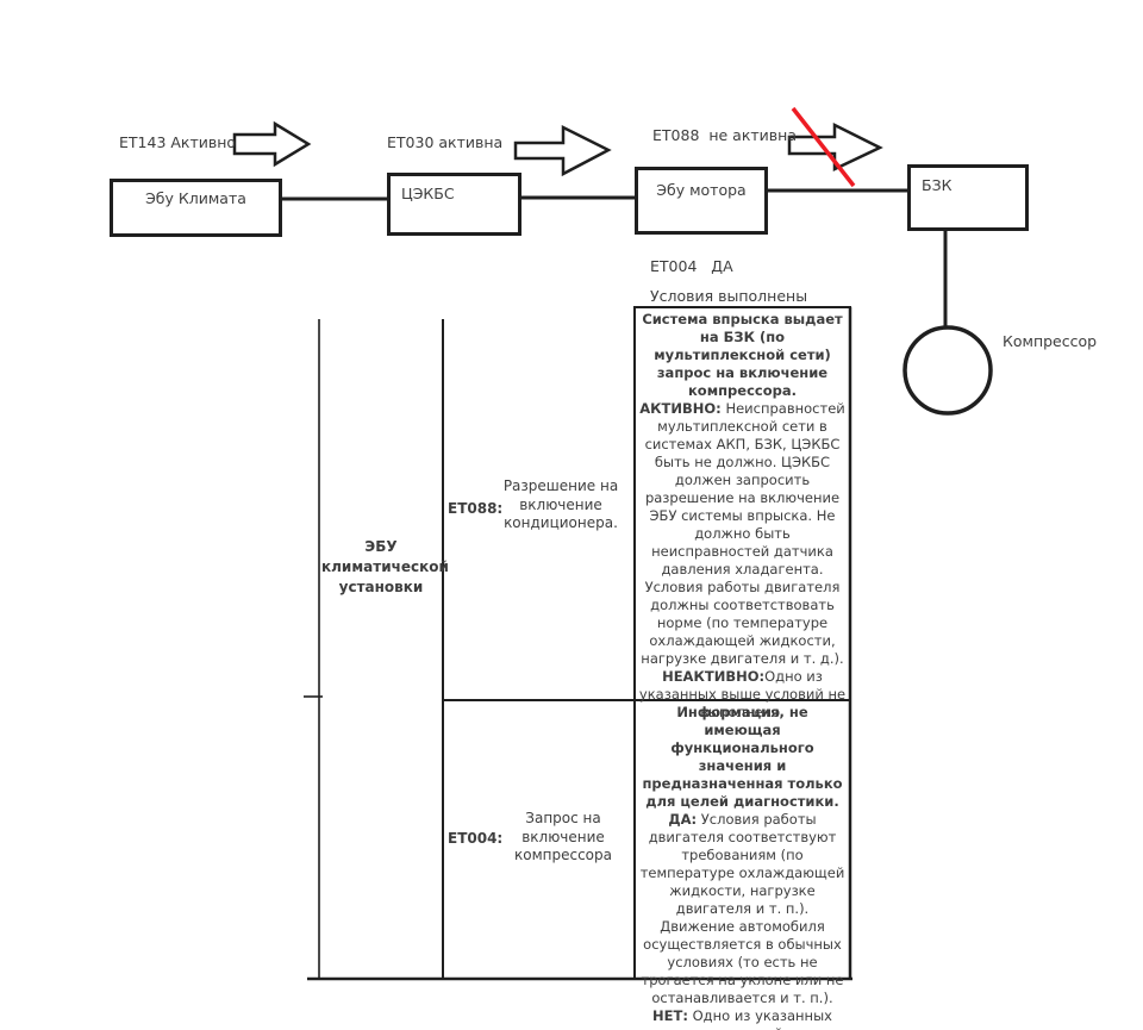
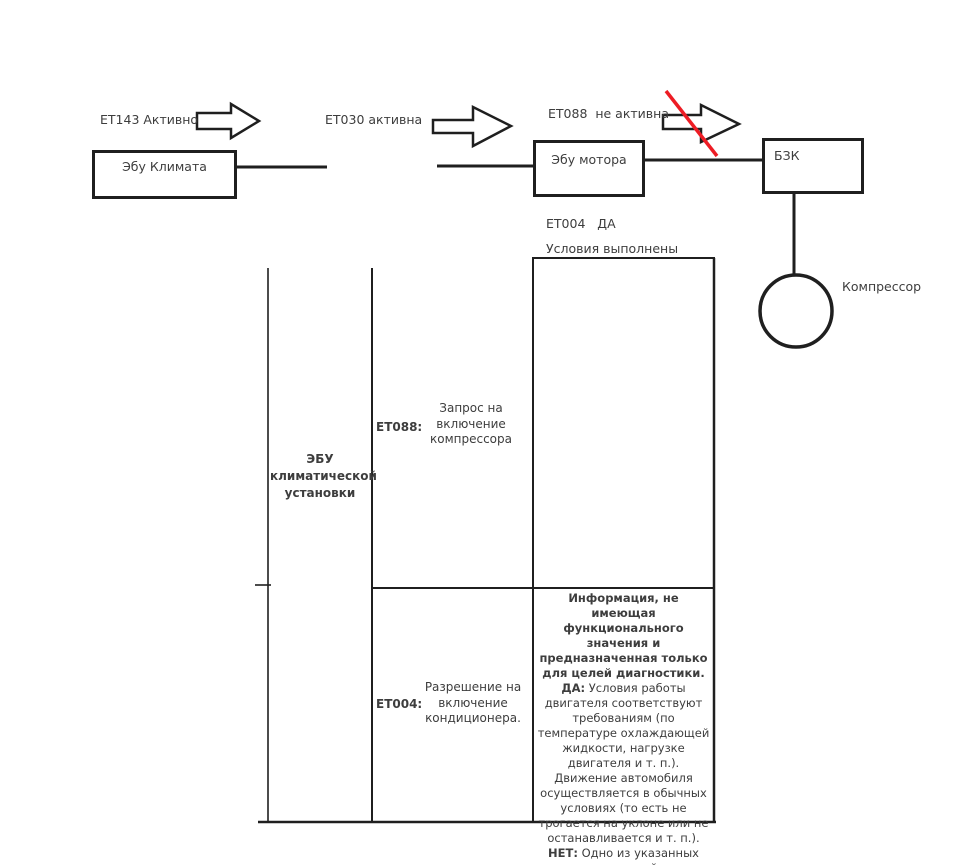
  ET143 Активно
  ET030 активна
  ET088 не активна
  Эбу Климата
- ЦЭКБС
  Эбу мотора
  БЗК
  ET004 ДА
  Условия выполнены
  Компрессор
  ЭБУ климатической установки
  ET088:
- Разрешение на включение кондиционера.
+ Запрос на включение компрессора
- Система впрыска выдает на БЗК (по мультиплексной сети) запрос на включение компрессора.
- АКТИВНО: Неисправностей мультиплексной сети в системах АКП, БЗК, ЦЭКБС быть не должно. ЦЭКБС должен запросить разрешение на включение ЭБУ системы впрыска. Не должно быть неисправностей датчика давления хладагента. Условия работы двигателя должны соответствовать норме (по температуре охлаждающей жидкости, нагрузке двигателя и т. д.).
- НЕАКТИВНО:Одно из указанных выше условий не выполнено.
  ET004:
- Запрос на включение компрессора
+ Разрешение на включение кондиционера.
  Информация, не имеющая функционального значения и предназначенная только для целей диагностики.
  ДА: Условия работы двигателя соответствуют требованиям (по температуре охлаждающей жидкости, нагрузке двигателя и т. п.). Движение автомобиля осуществляется в обычных условиях (то есть не трогается на уклоне или не останавливается и т. п.).
